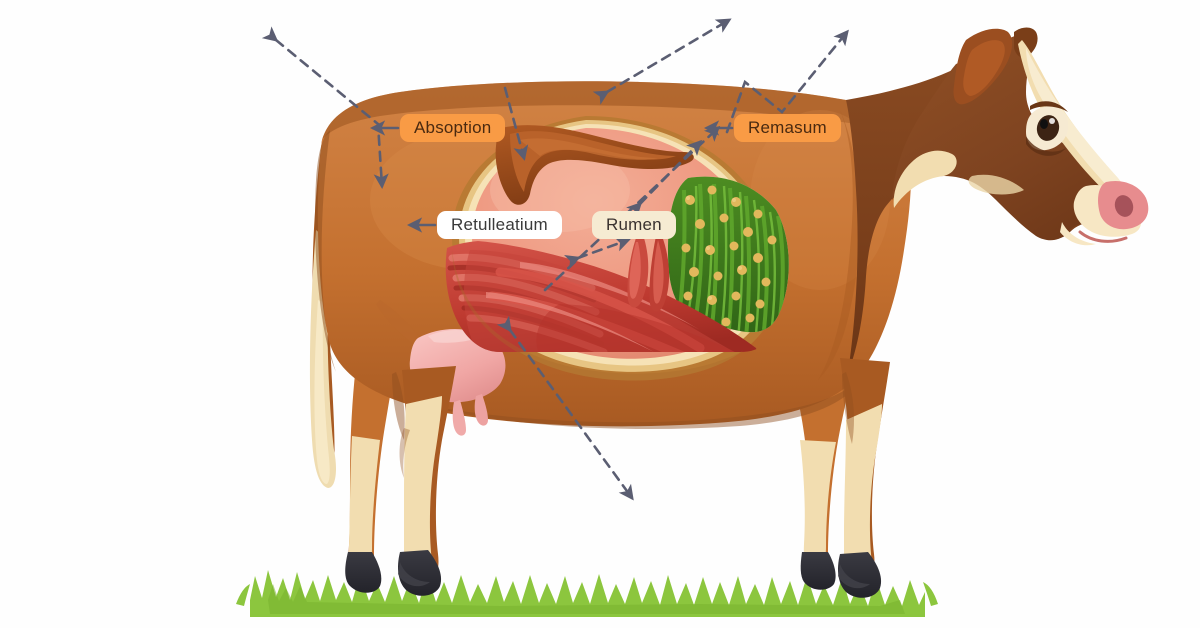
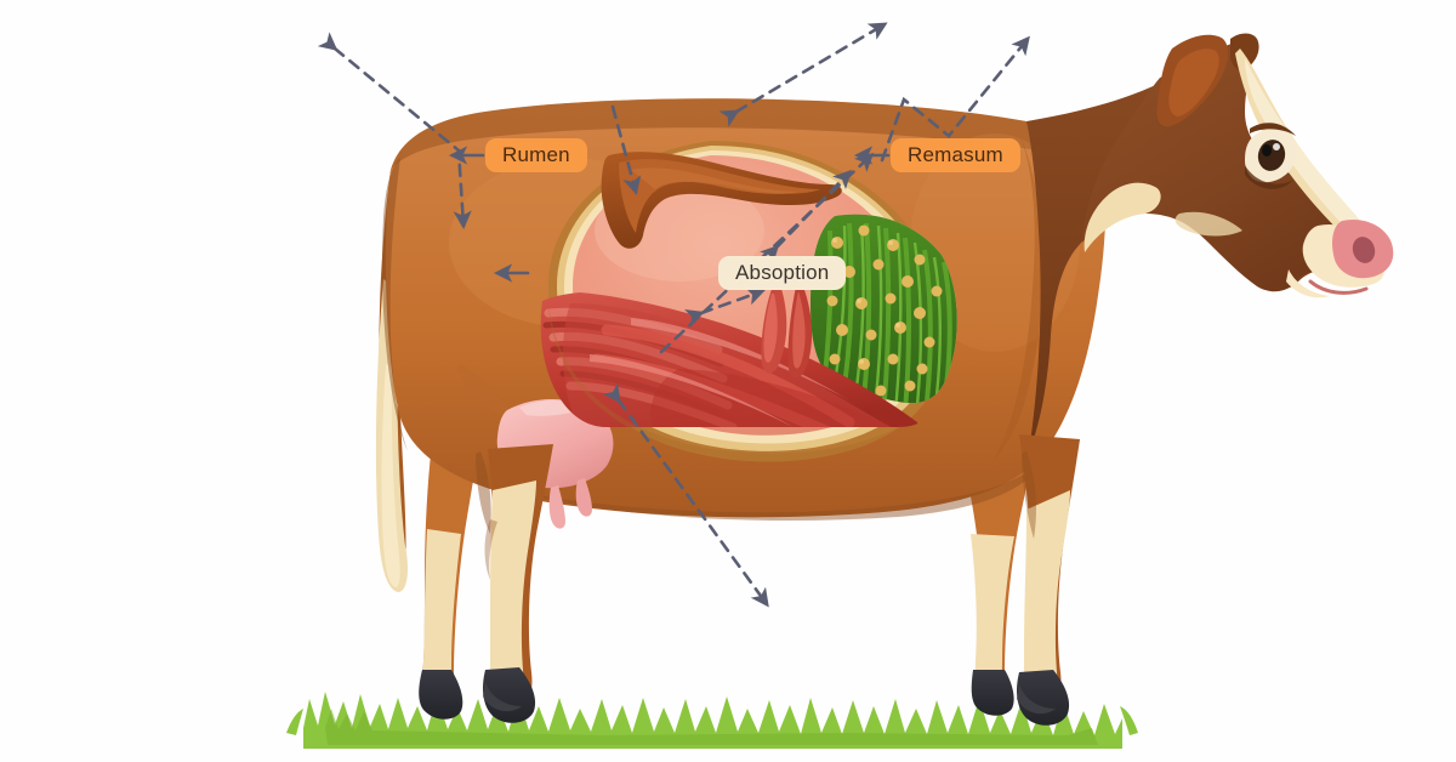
- Absoption
+ Rumen
  Remasum
- Retulleatium
- Rumen
+ Absoption
